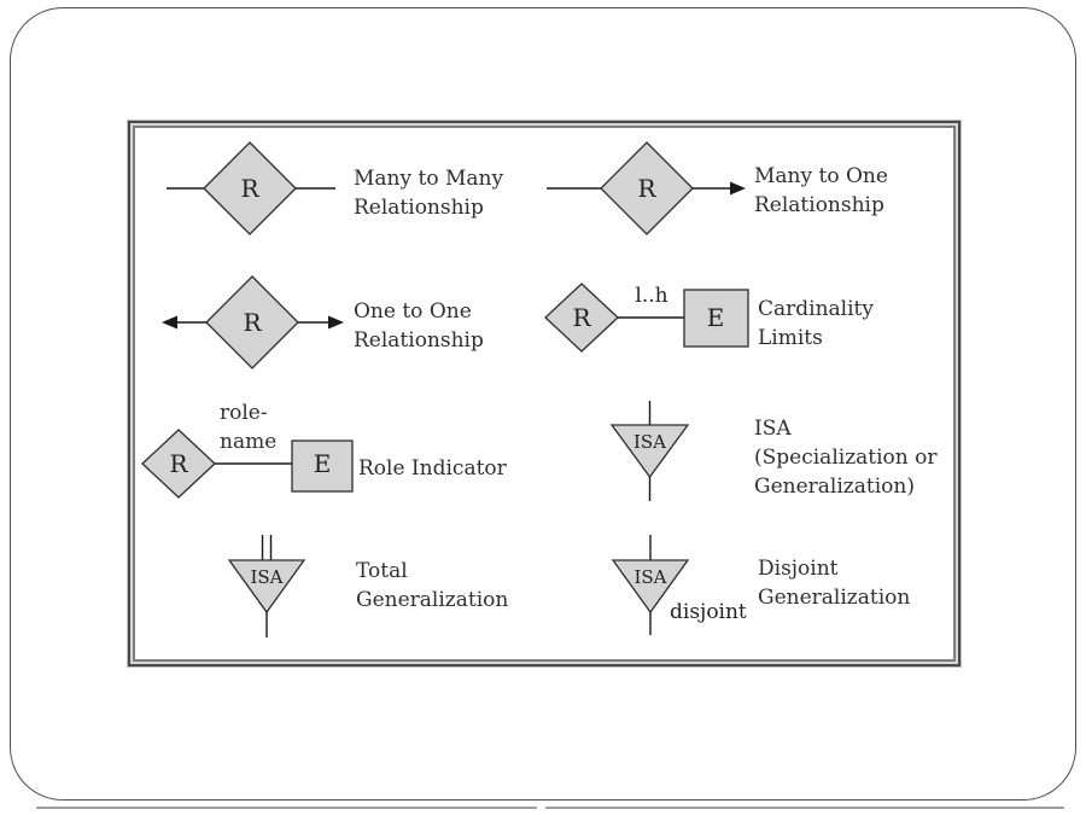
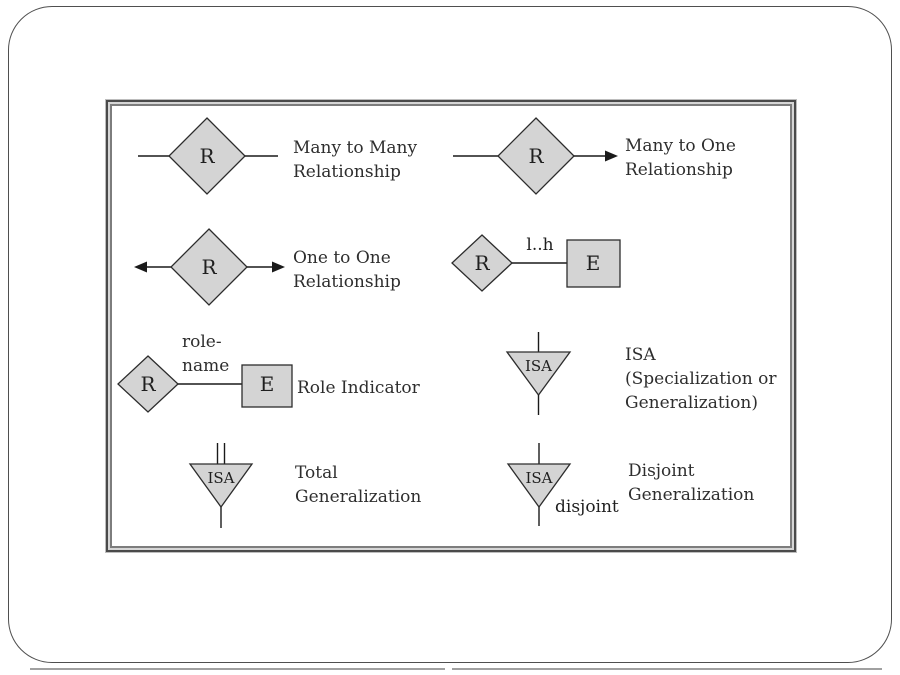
  R
  R
  R
  l..h
  E
  R
  E
  R
  ISA
  ISA
  ISA
  disjoint
  Many to Many
  Relationship
  Many to One
  Relationship
  One to One
  Relationship
- Cardinality
- Limits
  Role Indicator
  ISA
  (Specialization or
  Generalization)
  Total
  Generalization
  Disjoint
  Generalization
  role-
  name
